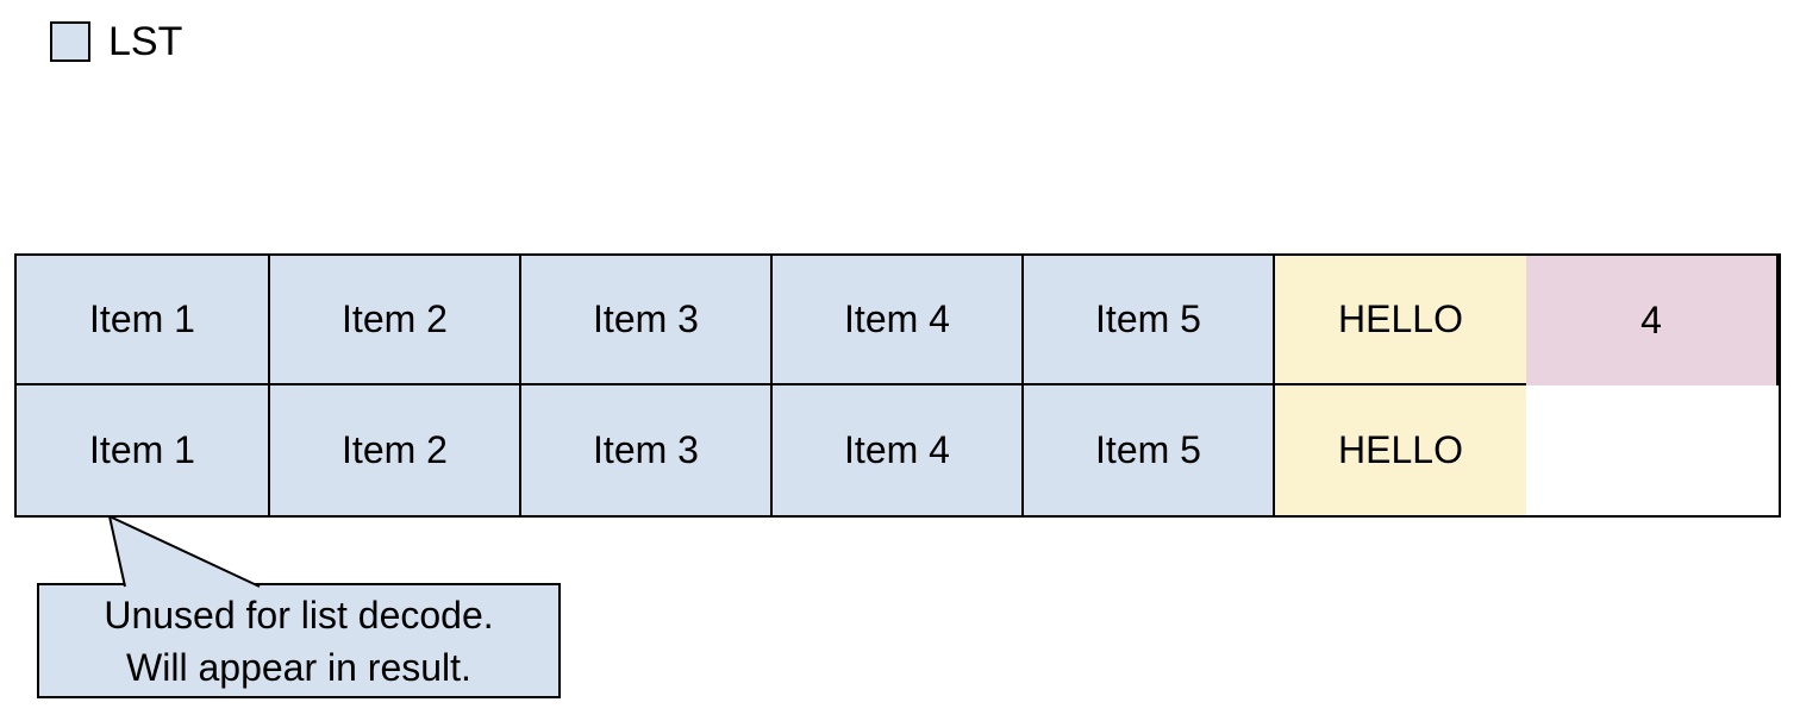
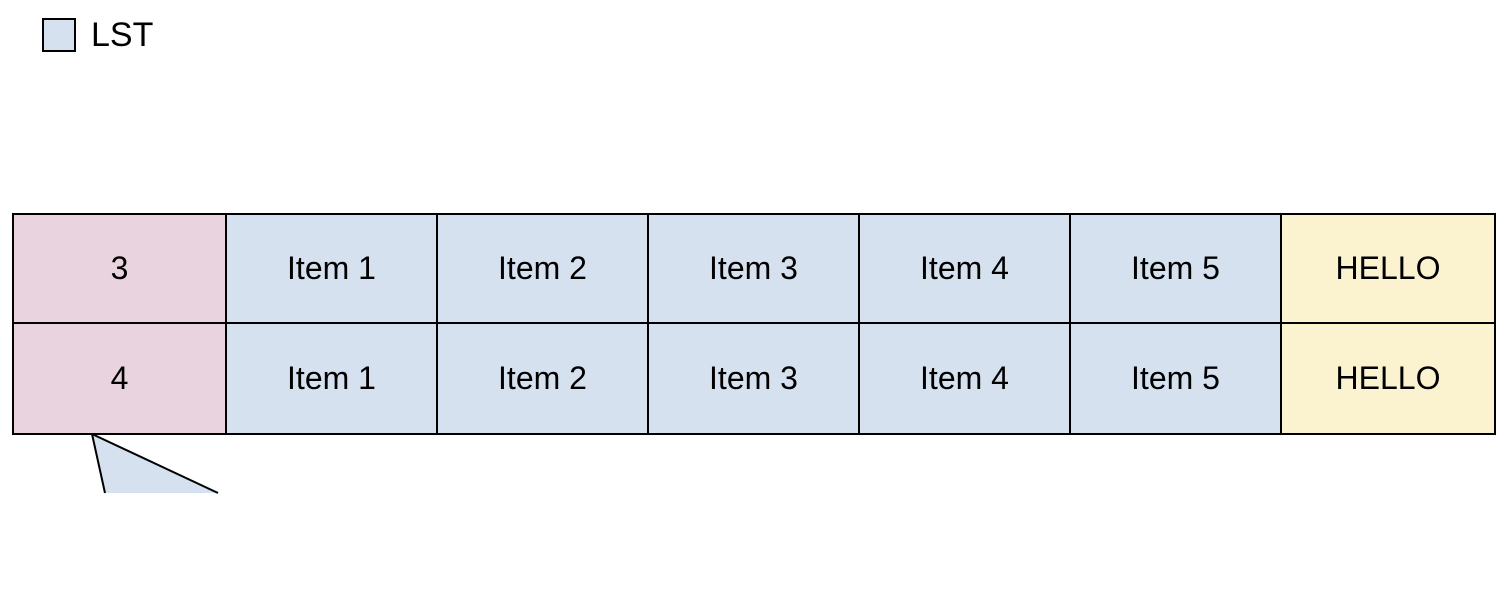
  LST
+ 3
  Item 1
  Item 2
  Item 3
  Item 4
  Item 5
  HELLO
  4
  Item 1
  Item 2
  Item 3
  Item 4
  Item 5
  HELLO
- Unused for list decode.
- Will appear in result.
